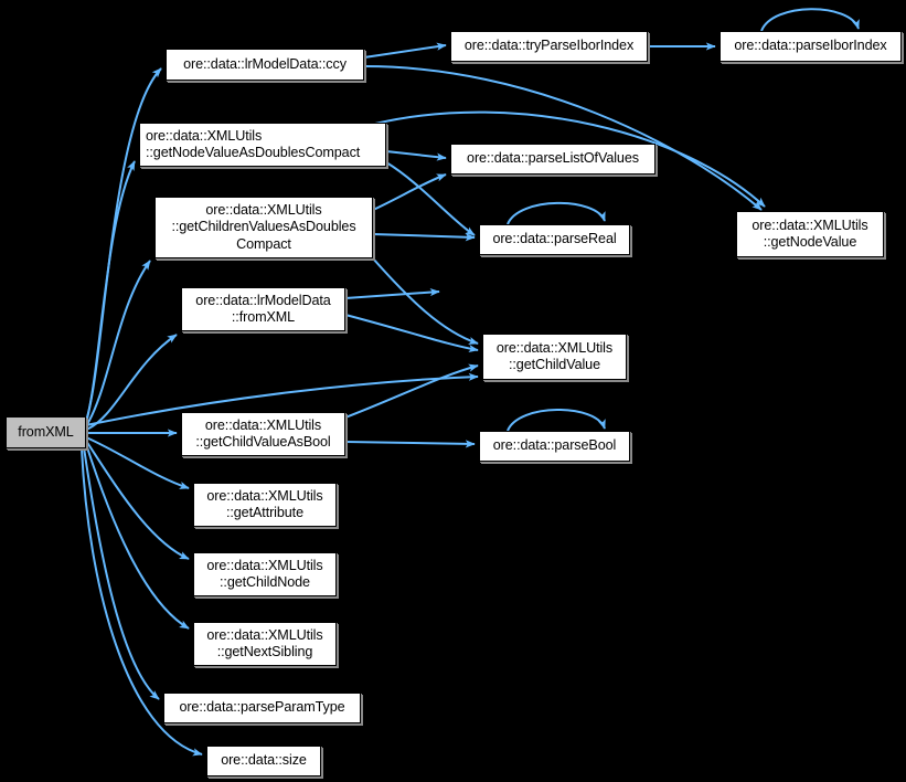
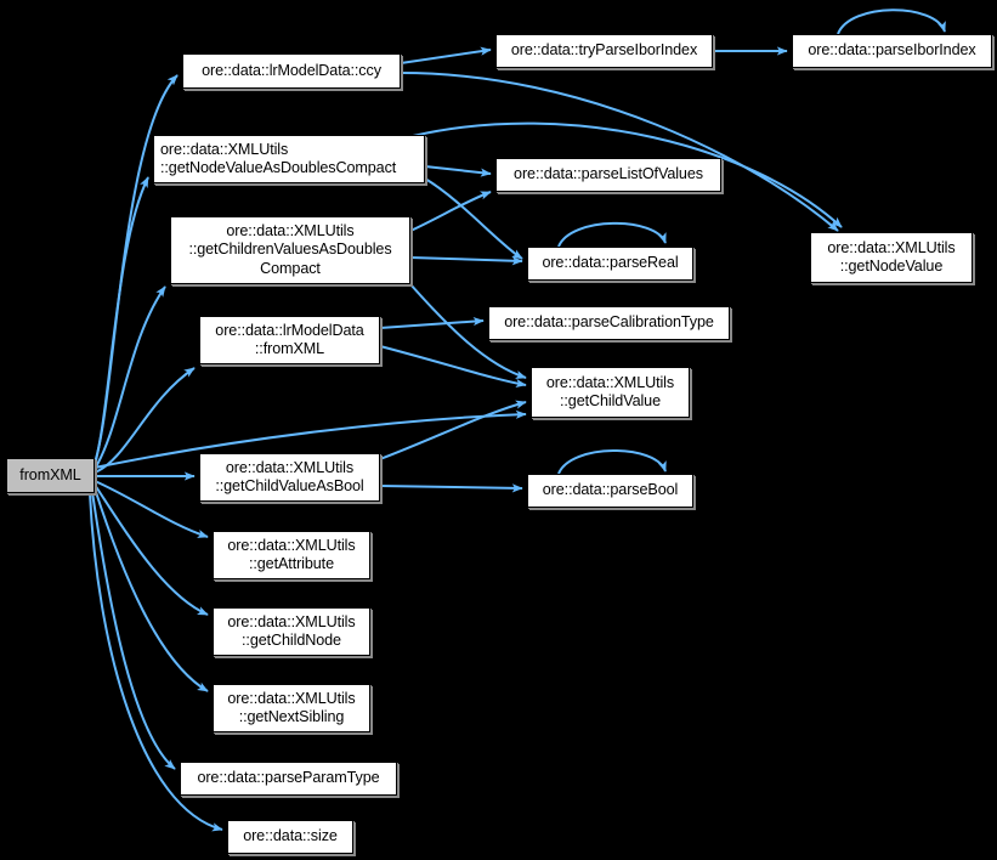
  fromXML
  ore::data::lrModelData::ccy
  ore::data::tryParseIborIndex
  ore::data::parseIborIndex
  ore::data::XMLUtils
  ::getNodeValueAsDoublesCompact
  ore::data::parseListOfValues
  ore::data::XMLUtils
  ::getChildrenValuesAsDoubles
  Compact
  ore::data::parseReal
  ore::data::XMLUtils
  ::getNodeValue
  ore::data::lrModelData
  ::fromXML
+ ore::data::parseCalibrationType
  ore::data::XMLUtils
  ::getChildValue
  ore::data::XMLUtils
  ::getChildValueAsBool
  ore::data::parseBool
  ore::data::XMLUtils
  ::getAttribute
  ore::data::XMLUtils
  ::getChildNode
  ore::data::XMLUtils
  ::getNextSibling
  ore::data::parseParamType
  ore::data::size
